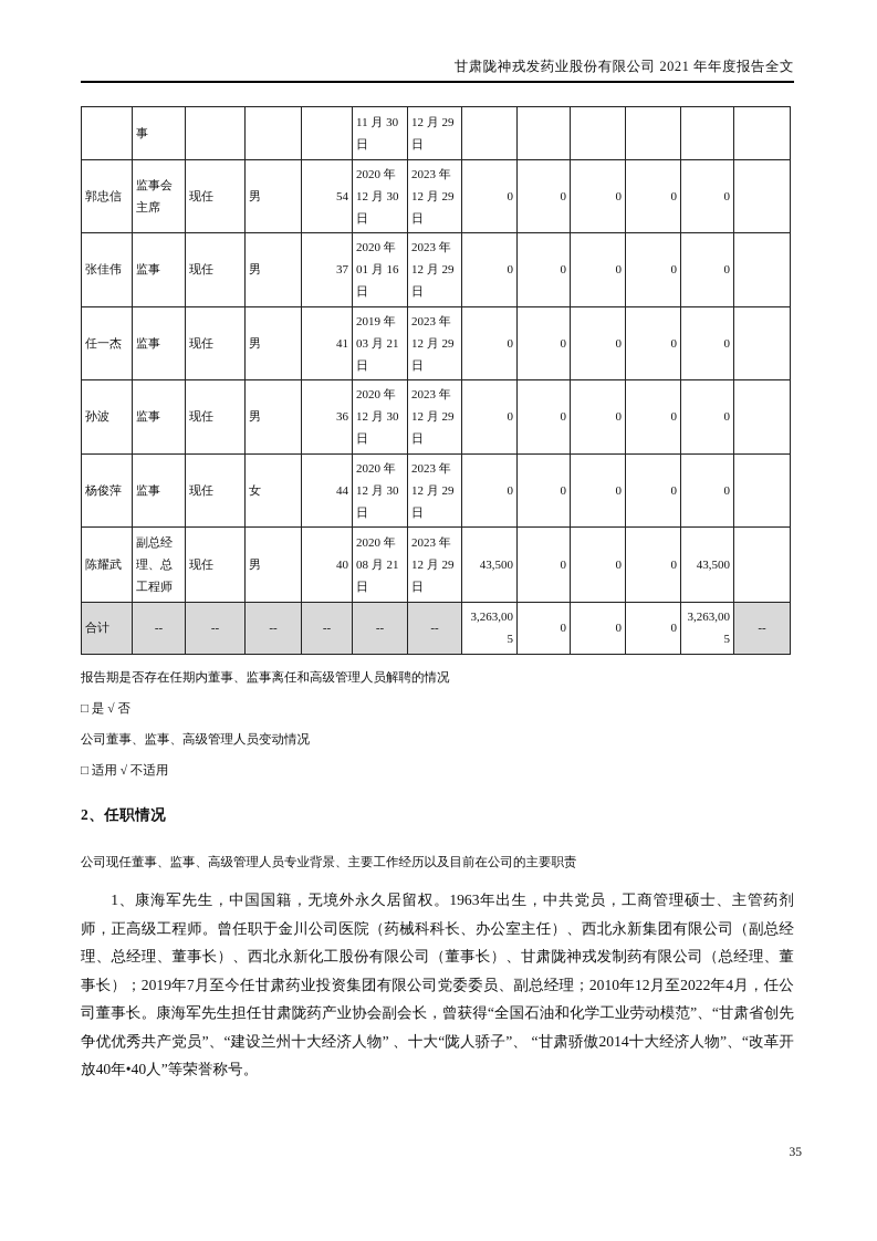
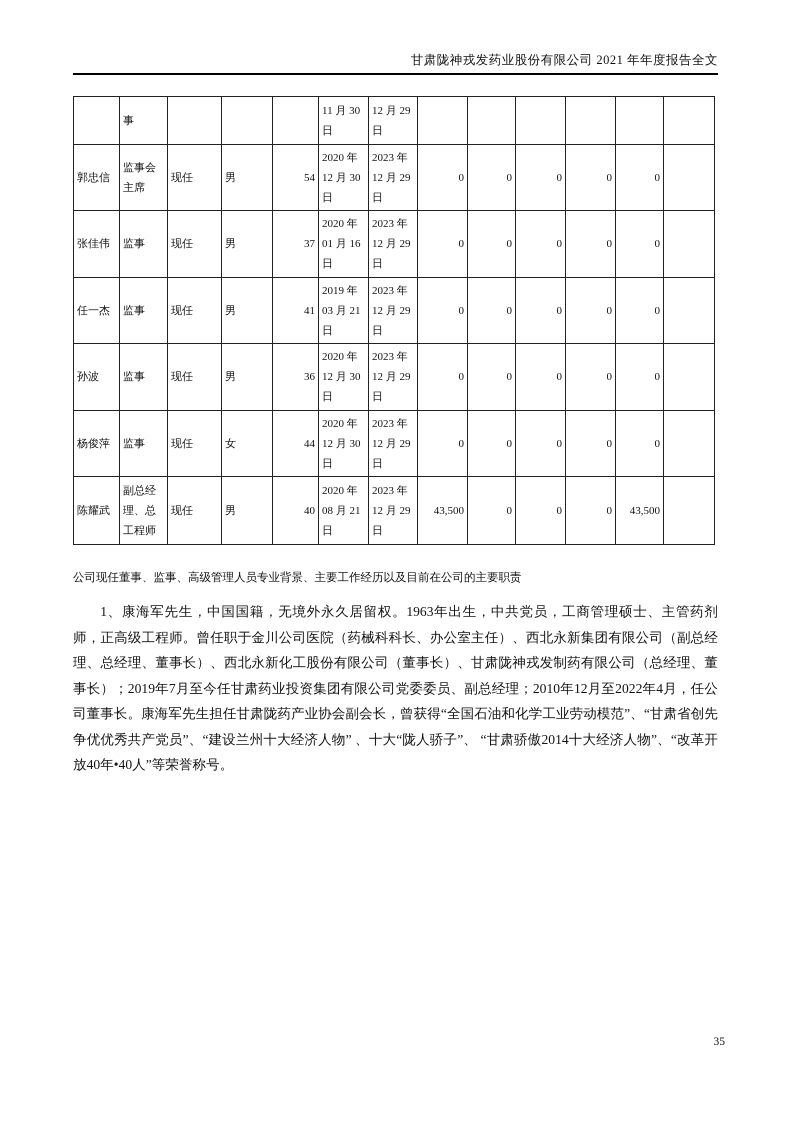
  甘肃陇神戎发药业股份有限公司 2021 年年度报告全文
  	事				11 月 30 日	12 月 29 日
  郭忠信	监事会主席	现任	男	54	2020 年 12 月 30 日	2023 年 12 月 29 日	0	0	0	0	0
  张佳伟	监事	现任	男	37	2020 年 01 月 16 日	2023 年 12 月 29 日	0	0	0	0	0
  任一杰	监事	现任	男	41	2019 年 03 月 21 日	2023 年 12 月 29 日	0	0	0	0	0
  孙波	监事	现任	男	36	2020 年 12 月 30 日	2023 年 12 月 29 日	0	0	0	0	0
  杨俊萍	监事	现任	女	44	2020 年 12 月 30 日	2023 年 12 月 29 日	0	0	0	0	0
  陈耀武	副总经理、总工程师	现任	男	40	2020 年 08 月 21 日	2023 年 12 月 29 日	43,500	0	0	0	43,500
- 合计	--	--	--	--	--	--	3,263,005	0	0	0	3,263,005	--
- 报告期是否存在任期内董事、监事离任和高级管理人员解聘的情况
- □ 是 √ 否
- 公司董事、监事、高级管理人员变动情况
- □ 适用 √ 不适用
- 2、任职情况
  公司现任董事、监事、高级管理人员专业背景、主要工作经历以及目前在公司的主要职责
  1、康海军先生，中国国籍，无境外永久居留权。1963年出生，中共党员，工商管理硕士、主管药剂师，正高级工程师。曾任职于金川公司医院（药械科科长、办公室主任）、西北永新集团有限公司（副总经理、总经理、董事长）、西北永新化工股份有限公司（董事长）、甘肃陇神戎发制药有限公司（总经理、董事长）；2019年7月至今任甘肃药业投资集团有限公司党委委员、副总经理；2010年12月至2022年4月，任公司董事长。康海军先生担任甘肃陇药产业协会副会长，曾获得“全国石油和化学工业劳动模范”、“甘肃省创先争优优秀共产党员”、“建设兰州十大经济人物” 、十大“陇人骄子”、 “甘肃骄傲2014十大经济人物”、“改革开放40年•40人”等荣誉称号。
  35
